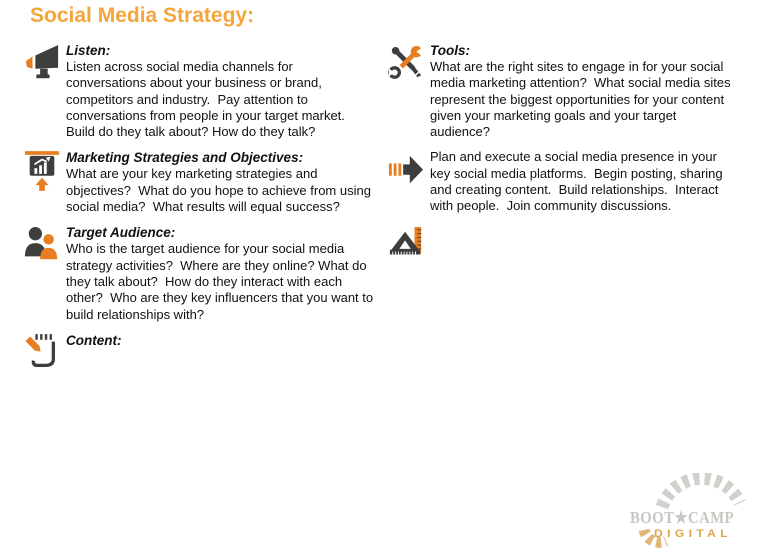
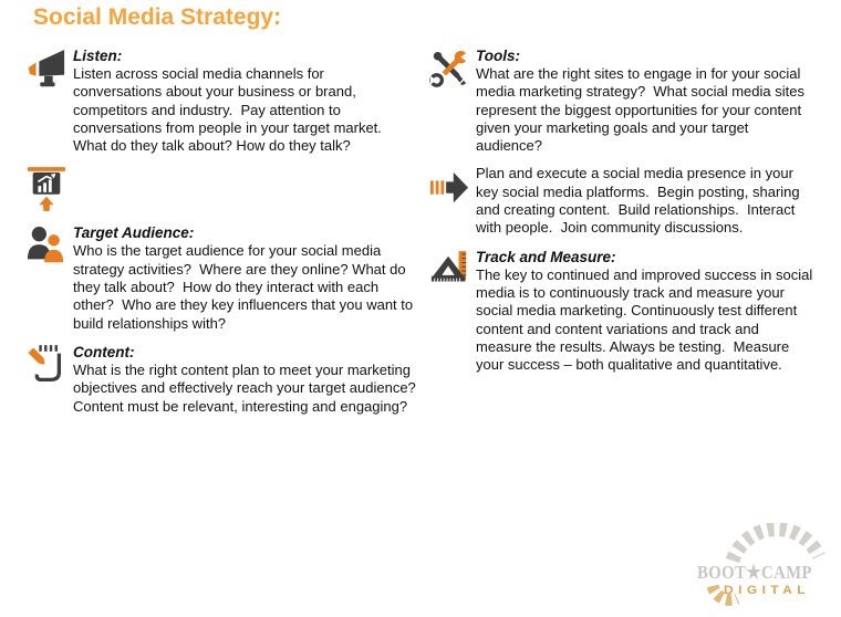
  Social Media Strategy:
  Listen:
- Listen across social media channels for conversations about your business or brand, competitors and industry. Pay attention to conversations from people in your target market. Build do they talk about? How do they talk?
+ Listen across social media channels for conversations about your business or brand, competitors and industry. Pay attention to conversations from people in your target market. What do they talk about? How do they talk?
- Marketing Strategies and Objectives:
- What are your key marketing strategies and objectives? What do you hope to achieve from using social media? What results will equal success?
  Target Audience:
  Who is the target audience for your social media strategy activities? Where are they online? What do they talk about? How do they interact with each other? Who are they key influencers that you want to build relationships with?
  Content:
+ What is the right content plan to meet your marketing objectives and effectively reach your target audience? Content must be relevant, interesting and engaging?
  Tools:
- What are the right sites to engage in for your social media marketing attention? What social media sites represent the biggest opportunities for your content given your marketing goals and your target audience?
+ What are the right sites to engage in for your social media marketing strategy? What social media sites represent the biggest opportunities for your content given your marketing goals and your target audience?
  Plan and execute a social media presence in your key social media platforms. Begin posting, sharing and creating content. Build relationships. Interact with people. Join community discussions.
+ Track and Measure:
+ The key to continued and improved success in social media is to continuously track and measure your social media marketing. Continuously test different content and content variations and track and measure the results. Always be testing. Measure your success – both qualitative and quantitative.
  BOOT★CAMP
  DIGITAL
